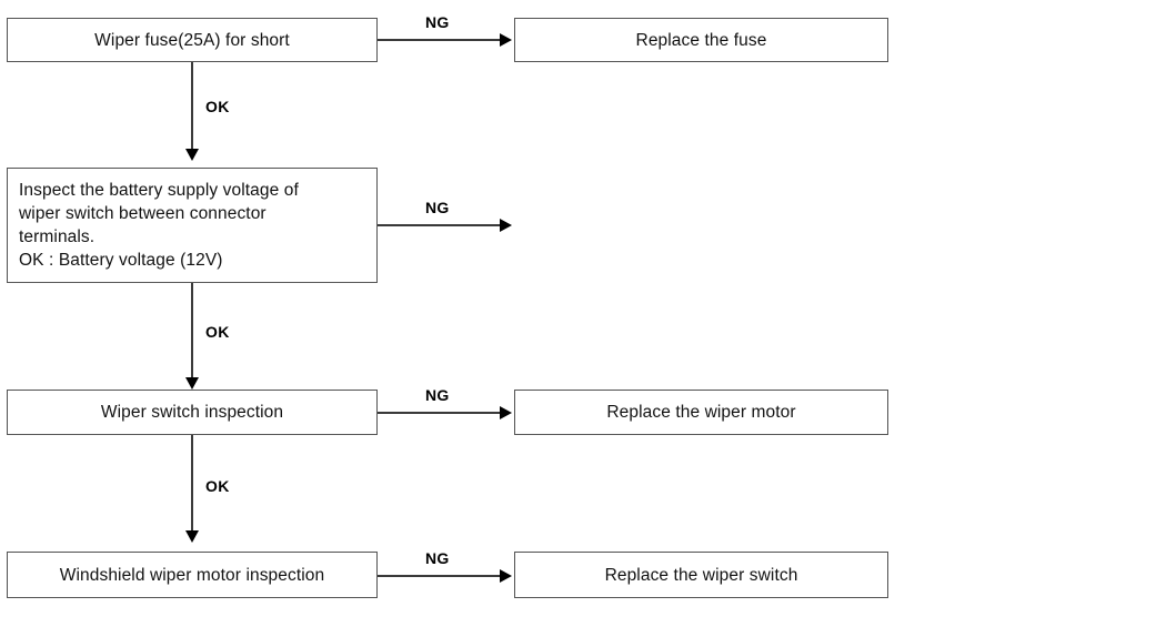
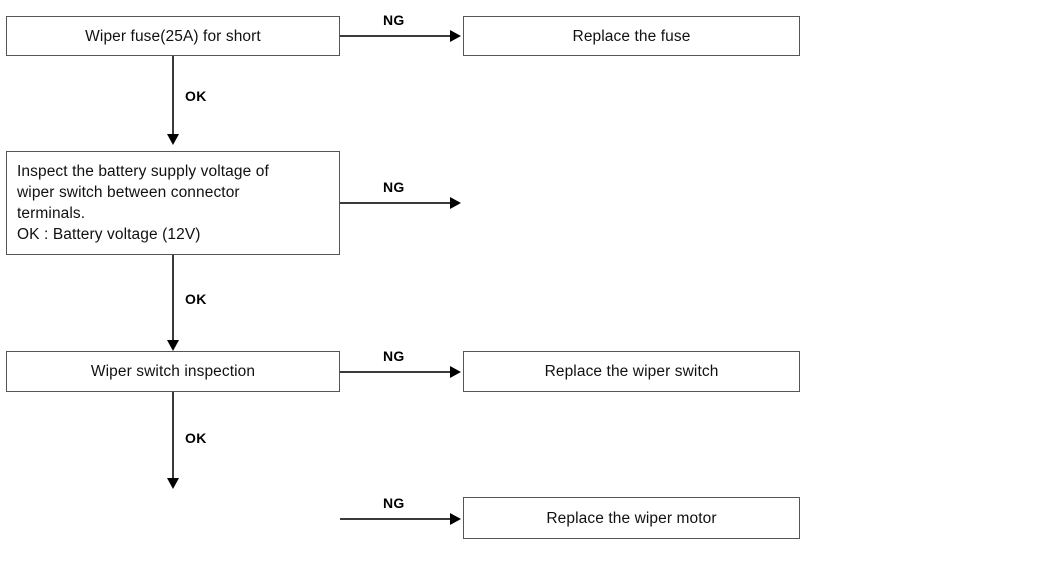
  Wiper fuse(25A) for short
  NG
  Replace the fuse
  OK
  Inspect the battery supply voltage of
  wiper switch between connector
  terminals.
  OK : Battery voltage (12V)
  NG
  OK
  Wiper switch inspection
  NG
- Replace the wiper motor
+ Replace the wiper switch
  OK
- Windshield wiper motor inspection
  NG
- Replace the wiper switch
+ Replace the wiper motor
